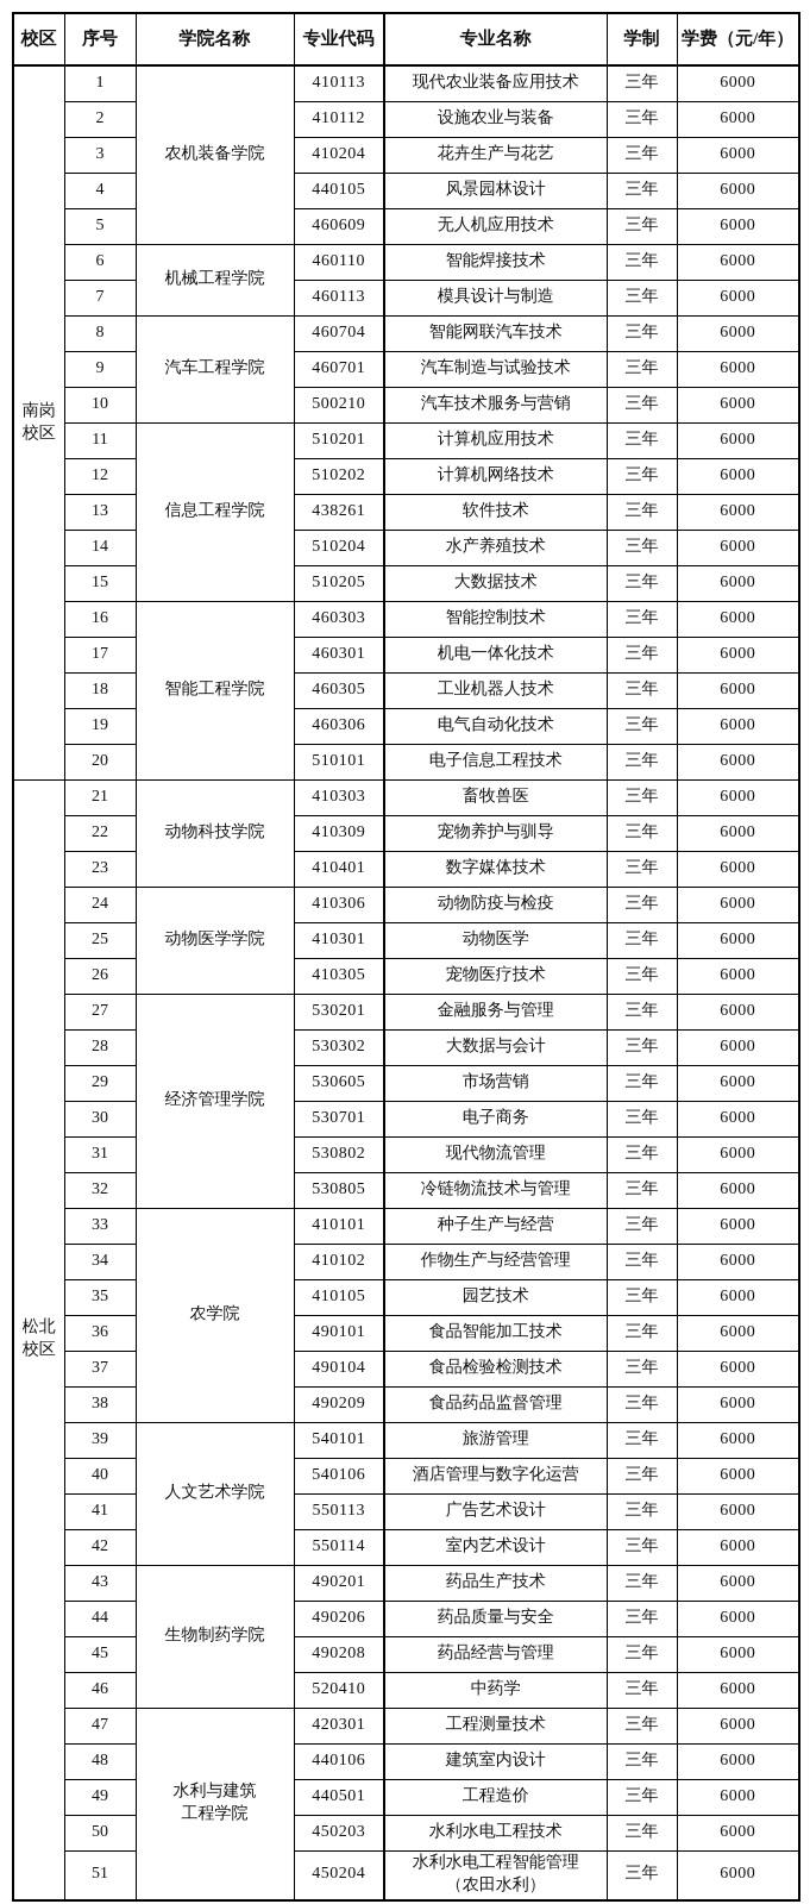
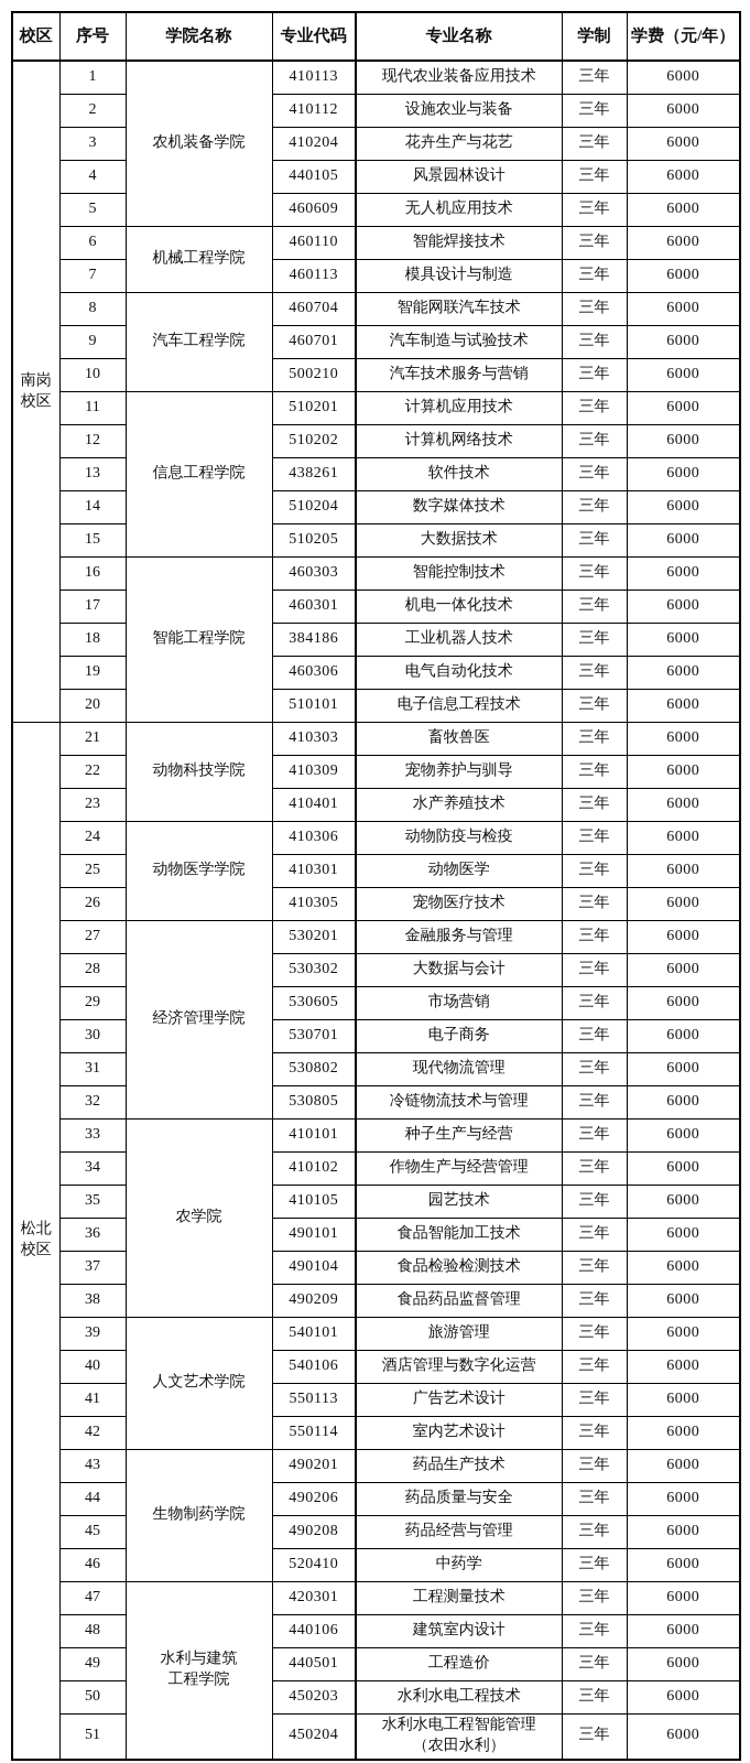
  校区	序号	学院名称	专业代码	专业名称	学制	学费（元/年）
  南岗 校区	1	农机装备学院	410113	现代农业装备应用技术	三年	6000
  2	410112	设施农业与装备	三年	6000
  3	410204	花卉生产与花艺	三年	6000
  4	440105	风景园林设计	三年	6000
  5	460609	无人机应用技术	三年	6000
  6	机械工程学院	460110	智能焊接技术	三年	6000
  7	460113	模具设计与制造	三年	6000
  8	汽车工程学院	460704	智能网联汽车技术	三年	6000
  9	460701	汽车制造与试验技术	三年	6000
  10	500210	汽车技术服务与营销	三年	6000
  11	信息工程学院	510201	计算机应用技术	三年	6000
  12	510202	计算机网络技术	三年	6000
  13	438261	软件技术	三年	6000
- 14	510204	水产养殖技术	三年	6000
+ 14	510204	数字媒体技术	三年	6000
  15	510205	大数据技术	三年	6000
  16	智能工程学院	460303	智能控制技术	三年	6000
  17	460301	机电一体化技术	三年	6000
- 18	460305	工业机器人技术	三年	6000
+ 18	384186	工业机器人技术	三年	6000
  19	460306	电气自动化技术	三年	6000
  20	510101	电子信息工程技术	三年	6000
  松北 校区	21	动物科技学院	410303	畜牧兽医	三年	6000
  22	410309	宠物养护与驯导	三年	6000
- 23	410401	数字媒体技术	三年	6000
+ 23	410401	水产养殖技术	三年	6000
  24	动物医学学院	410306	动物防疫与检疫	三年	6000
  25	410301	动物医学	三年	6000
  26	410305	宠物医疗技术	三年	6000
  27	经济管理学院	530201	金融服务与管理	三年	6000
  28	530302	大数据与会计	三年	6000
  29	530605	市场营销	三年	6000
  30	530701	电子商务	三年	6000
  31	530802	现代物流管理	三年	6000
  32	530805	冷链物流技术与管理	三年	6000
  33	农学院	410101	种子生产与经营	三年	6000
  34	410102	作物生产与经营管理	三年	6000
  35	410105	园艺技术	三年	6000
  36	490101	食品智能加工技术	三年	6000
  37	490104	食品检验检测技术	三年	6000
  38	490209	食品药品监督管理	三年	6000
  39	人文艺术学院	540101	旅游管理	三年	6000
  40	540106	酒店管理与数字化运营	三年	6000
  41	550113	广告艺术设计	三年	6000
  42	550114	室内艺术设计	三年	6000
  43	生物制药学院	490201	药品生产技术	三年	6000
  44	490206	药品质量与安全	三年	6000
  45	490208	药品经营与管理	三年	6000
  46	520410	中药学	三年	6000
  47	水利与建筑 工程学院	420301	工程测量技术	三年	6000
  48	440106	建筑室内设计	三年	6000
  49	440501	工程造价	三年	6000
  50	450203	水利水电工程技术	三年	6000
  51	450204	水利水电工程智能管理 （农田水利）	三年	6000
